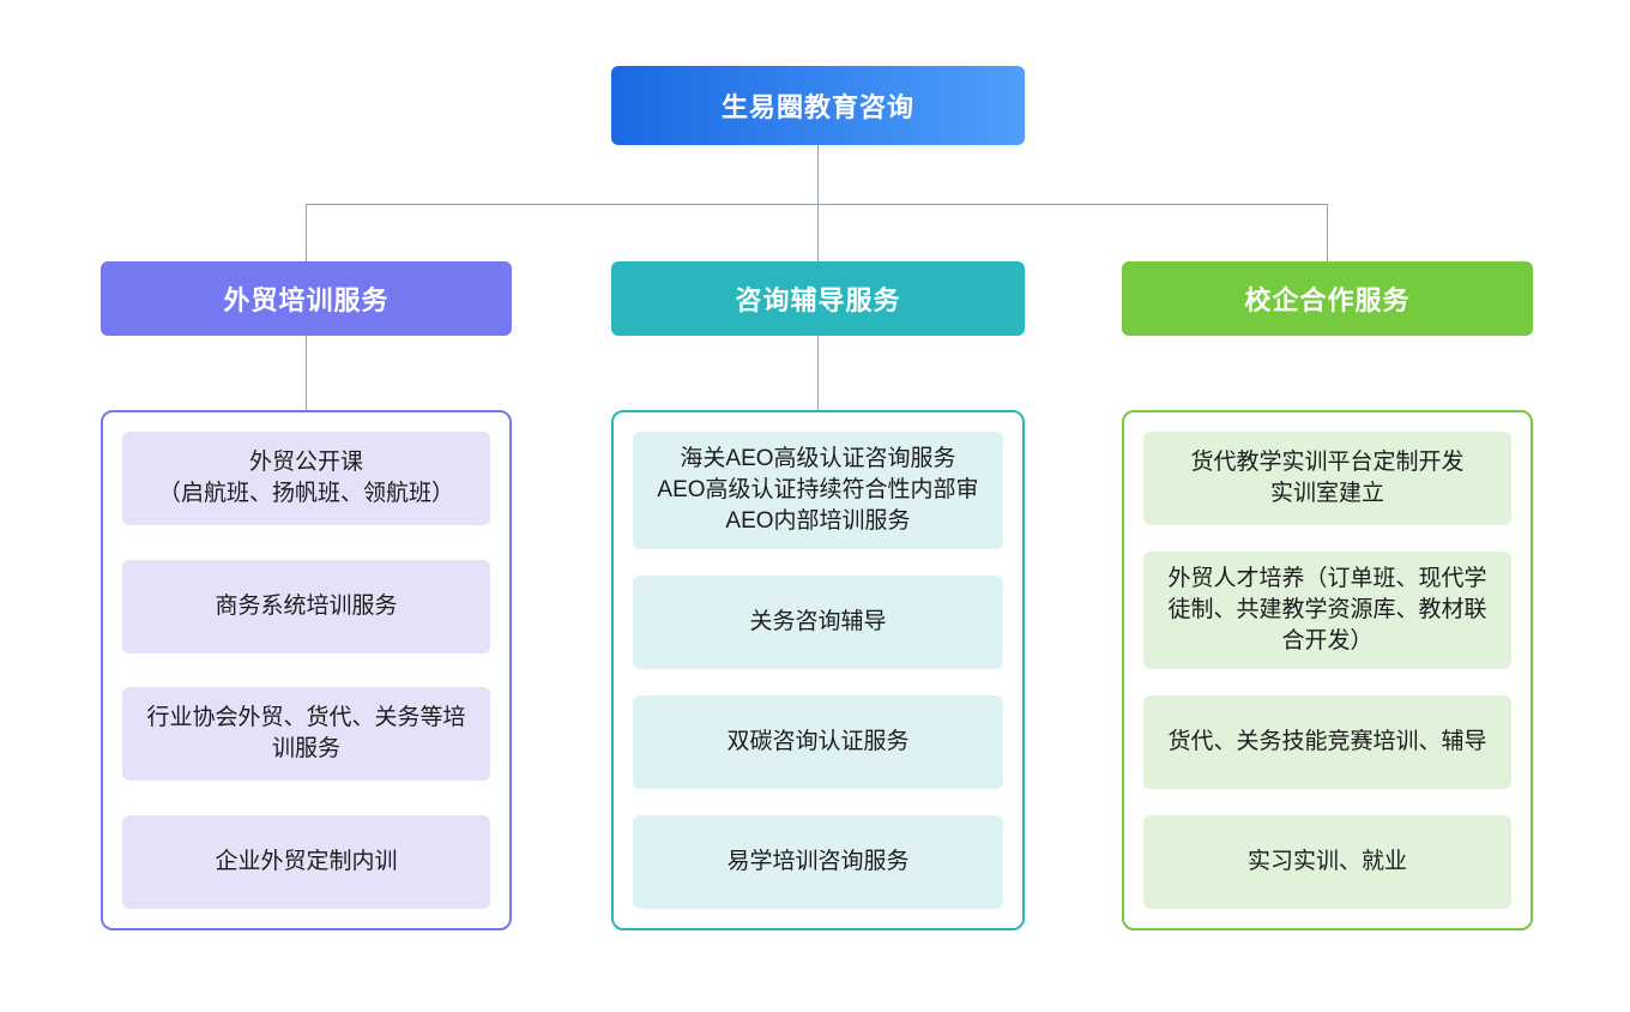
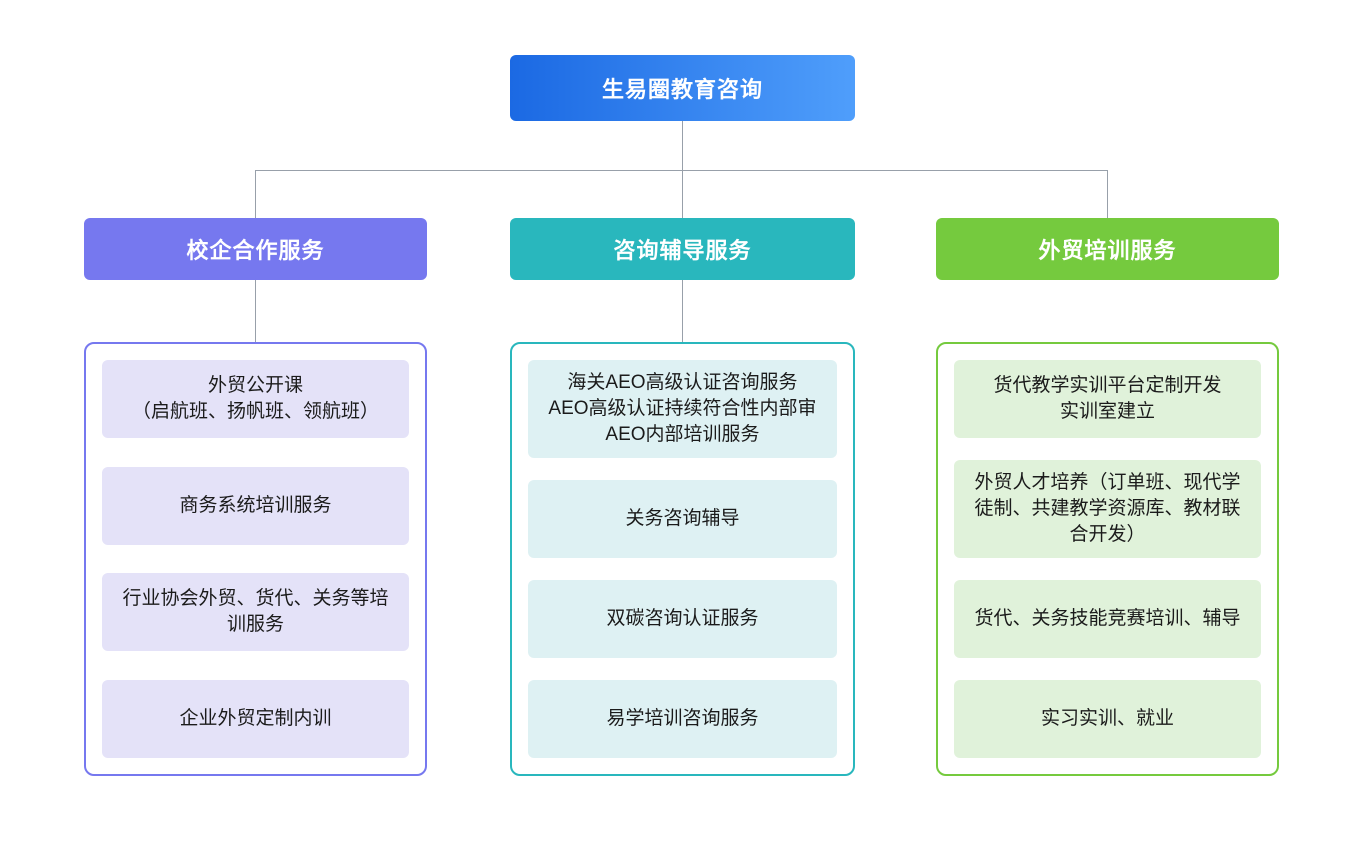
  生易圈教育咨询
- 外贸培训服务
+ 校企合作服务
  咨询辅导服务
- 校企合作服务
+ 外贸培训服务
  外贸公开课
  （启航班、扬帆班、领航班）
  商务系统培训服务
  行业协会外贸、货代、关务等培
  训服务
  企业外贸定制内训
  海关AEO高级认证咨询服务
  AEO高级认证持续符合性内部审
  AEO内部培训服务
  关务咨询辅导
  双碳咨询认证服务
  易学培训咨询服务
  货代教学实训平台定制开发
  实训室建立
  外贸人才培养（订单班、现代学
  徒制、共建教学资源库、教材联
  合开发）
  货代、关务技能竞赛培训、辅导
  实习实训、就业
